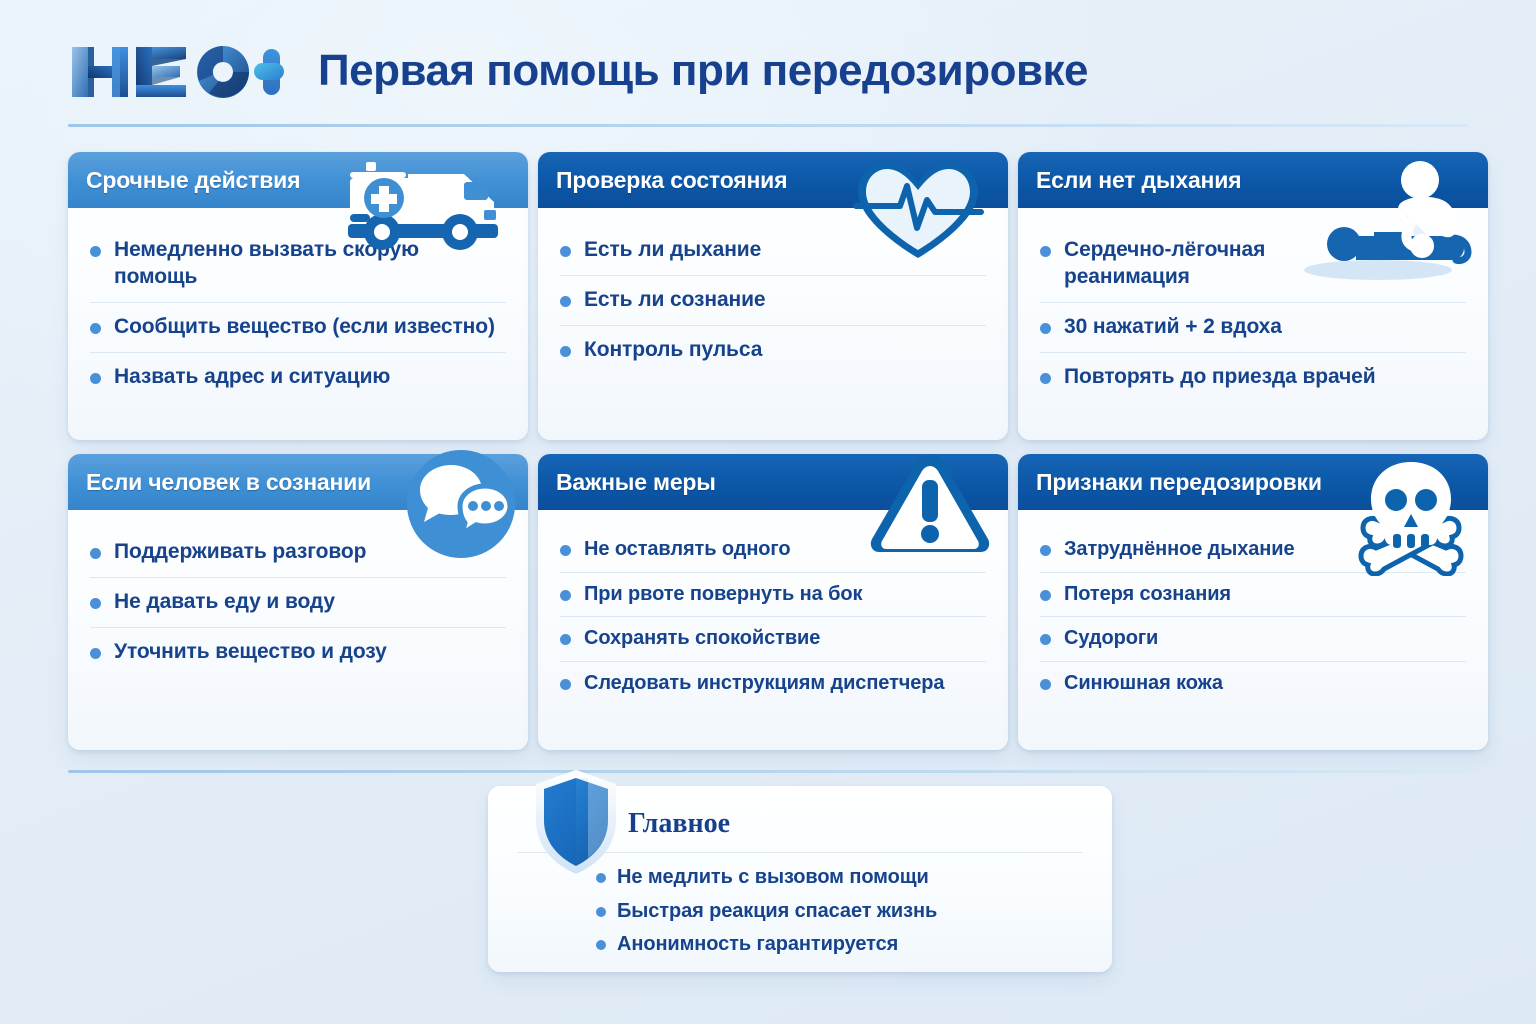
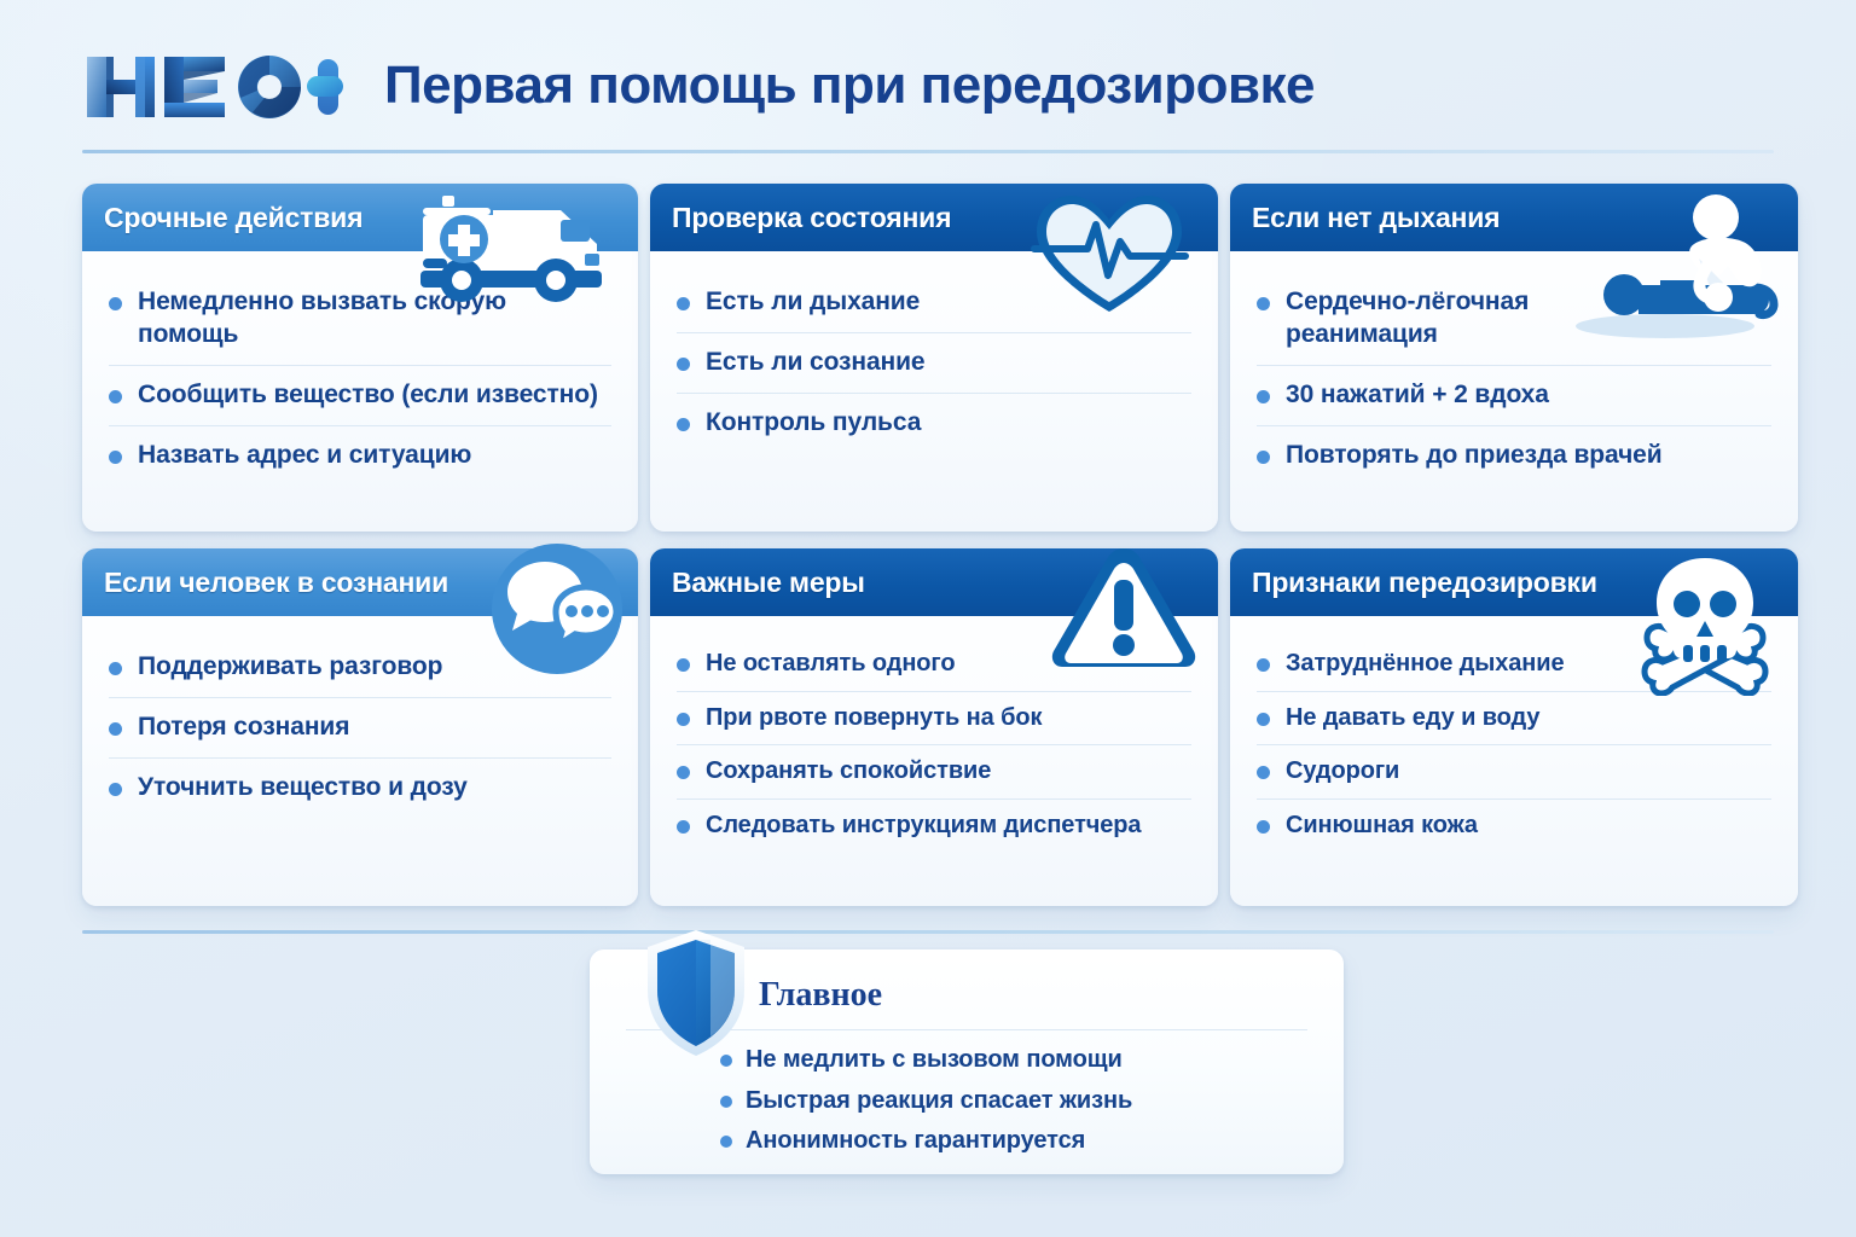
  Первая помощь при передозировке
  Срочные действия
  Немедленно вызвать скоую помощь
  Сообщить вещество (если известно)
  Назвать адрес и ситуацию
  Проверка состояния
  Есть ли дыхание
  Есть ли сознание
  Контроль пульса
  Если нет дыхания
  Сердечно-лёгочная реанимация
  30 нажатий + 2 вдоха
  Повторять до приезда врачей
  Если человек в сознании
  Поддерживать разговор
- Не давать еду и воду
+ Потеря сознания
  Уточнить вещество и дозу
  Важные меры
  Не оставлять одного
  При рвоте повернуть на бок
  Сохранять спокойствие
  Следовать инструкциям диспетчера
  Признаки передозировки
  Затруднённое дыхание
- Потеря сознания
+ Не давать еду и воду
  Судороги
  Синюшная кожа
  Главное
  Не медлить с вызовом помощи
  Быстрая реакция спасает жизнь
  Анонимность гарантируется
